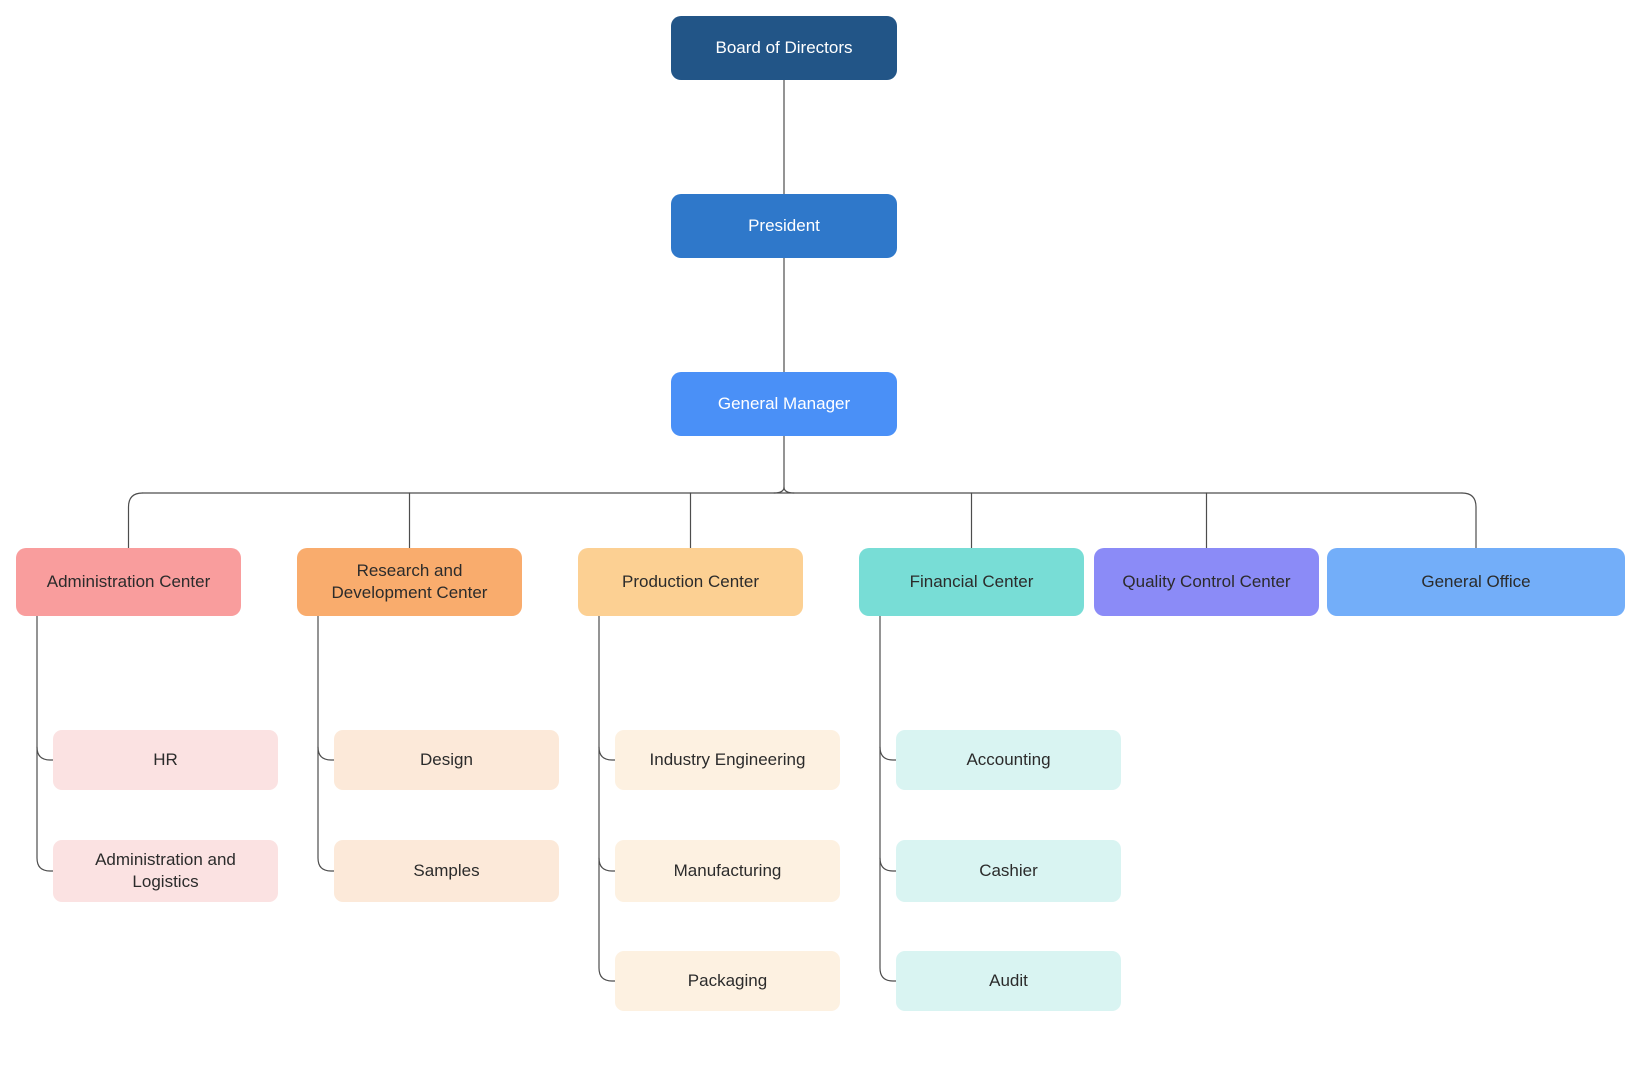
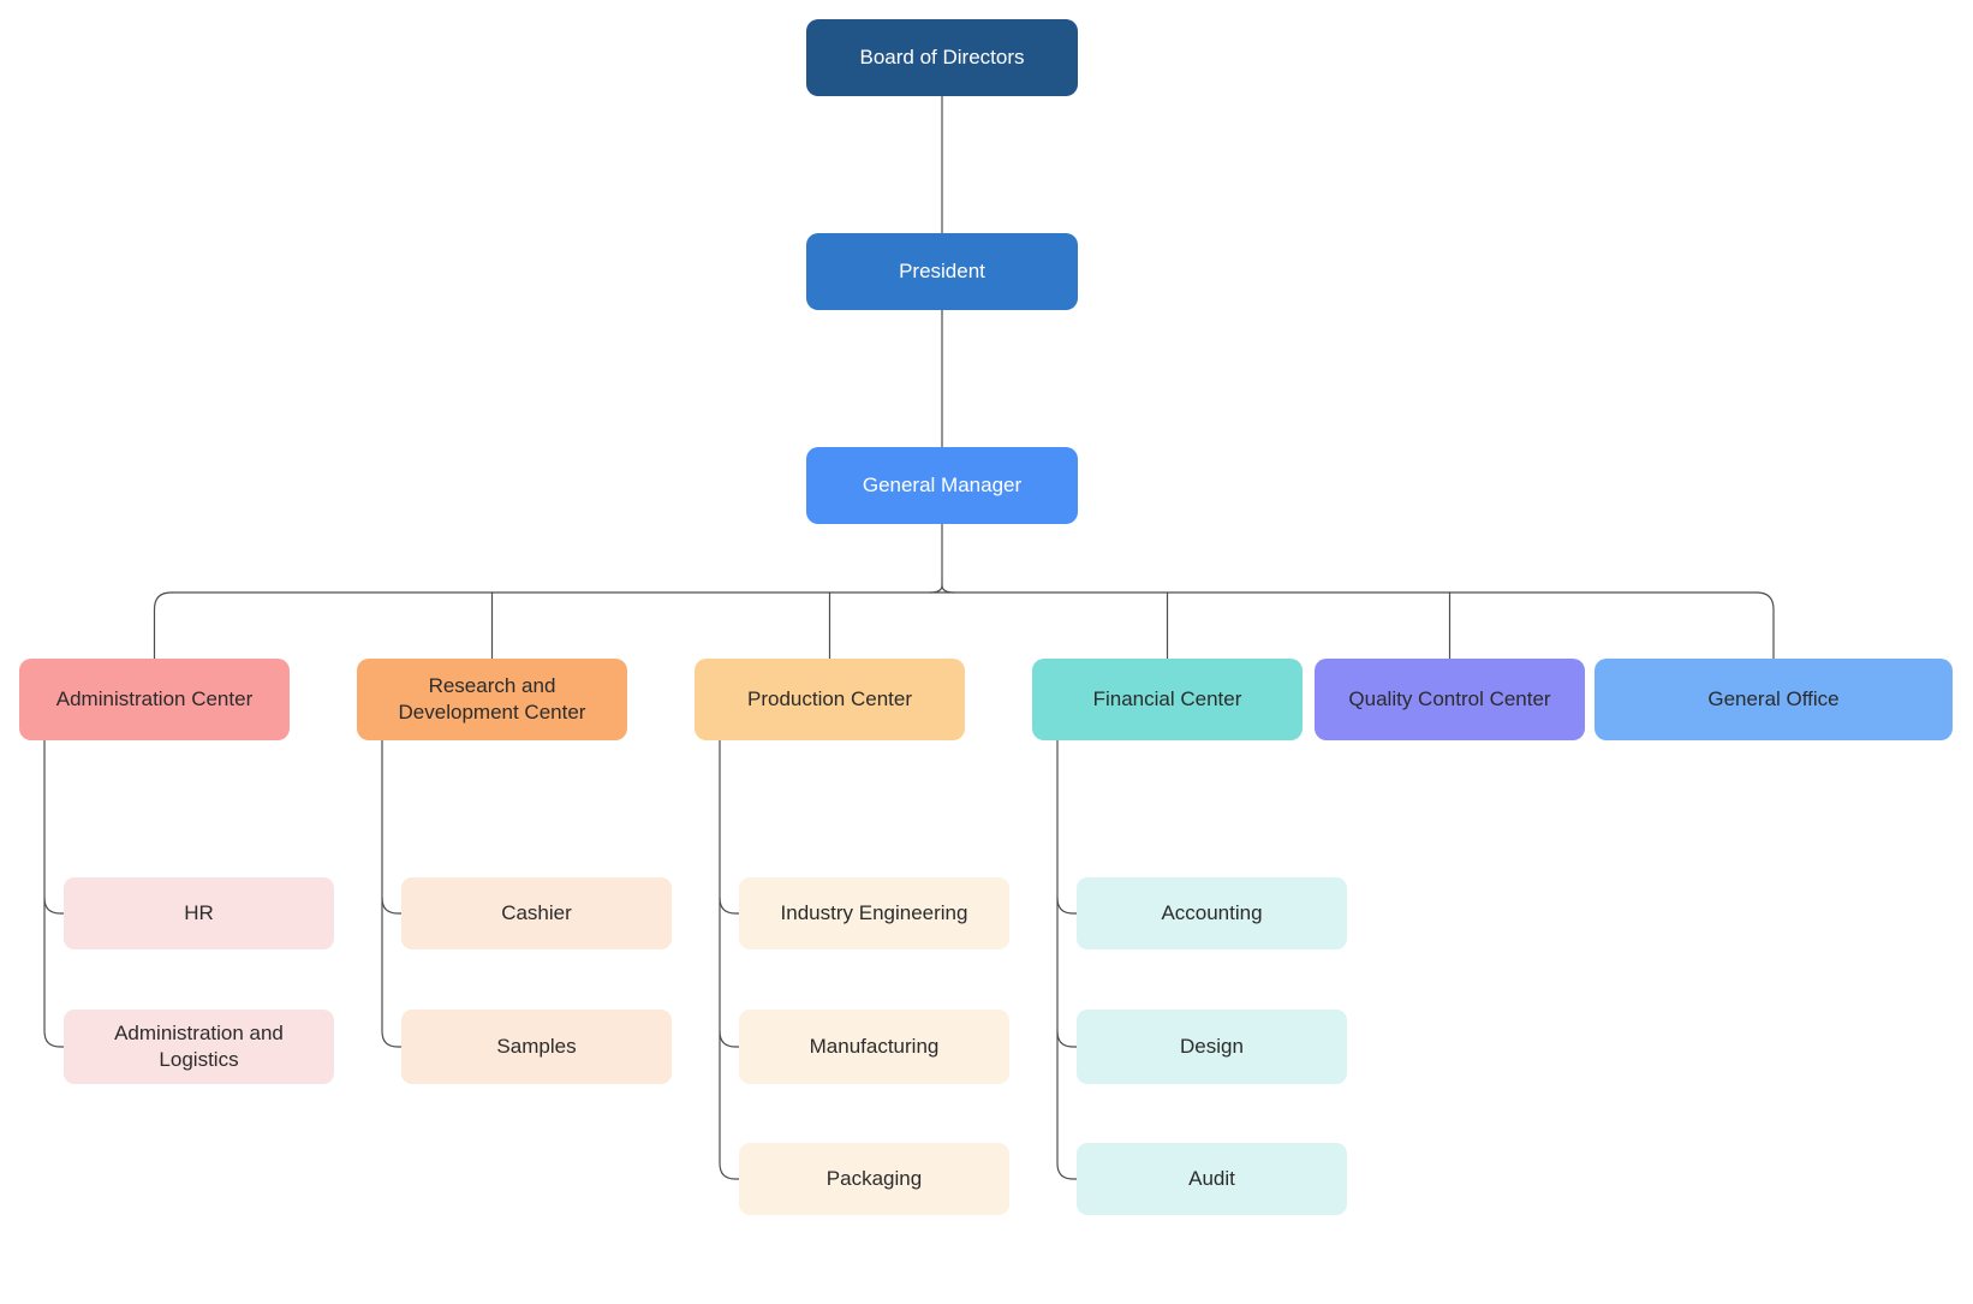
  Board of Directors
  President
  General Manager
  Administration Center
  HR
  Administration and Logistics
  Research and Development Center
- Design
+ Cashier
  Samples
  Production Center
  Industry Engineering
  Manufacturing
  Packaging
  Financial Center
  Accounting
- Cashier
+ Design
  Audit
  Quality Control Center
  General Office
